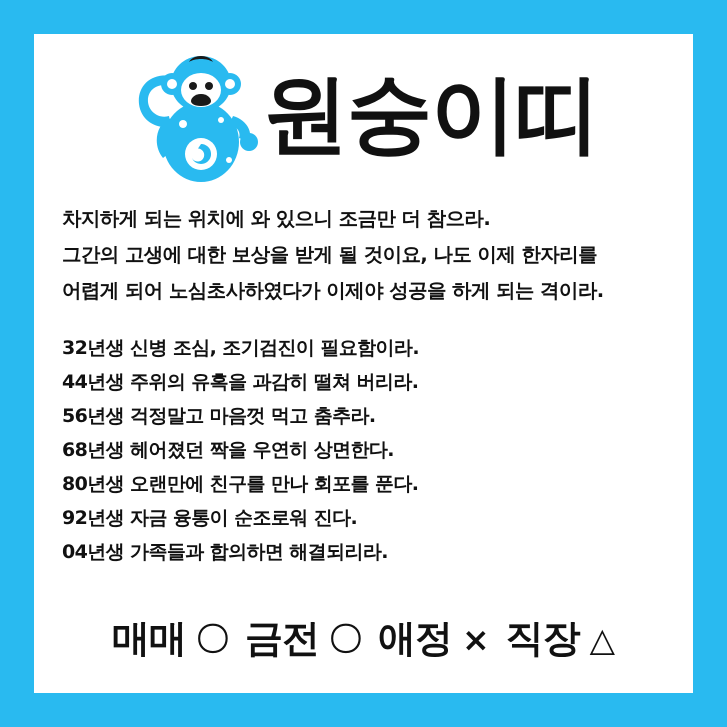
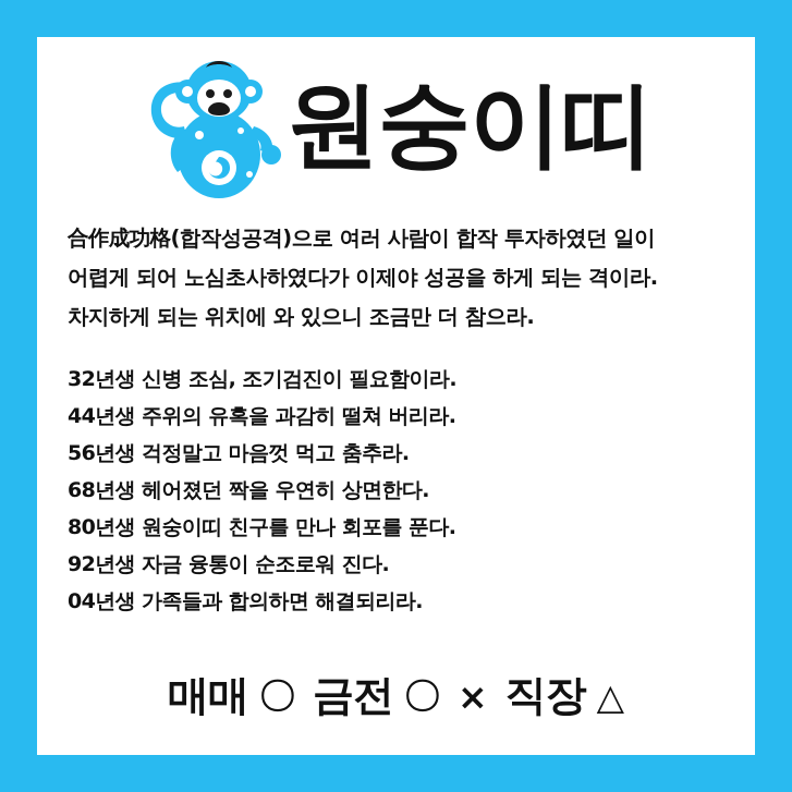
  원숭이띠
+ 合作成功格(합작성공격)으로 여러 사람이 합작 투자하였던 일이
- 차지하게 되는 위치에 와 있으니 조금만 더 참으라.
+ 어렵게 되어 노심초사하였다가 이제야 성공을 하게 되는 격이라.
- 그간의 고생에 대한 보상을 받게 될 것이요, 나도 이제 한자리를
- 어렵게 되어 노심초사하였다가 이제야 성공을 하게 되는 격이라.
+ 차지하게 되는 위치에 와 있으니 조금만 더 참으라.
  32년생 신병 조심, 조기검진이 필요함이라.
  44년생 주위의 유혹을 과감히 떨쳐 버리라.
  56년생 걱정말고 마음껏 먹고 춤추라.
  68년생 헤어졌던 짝을 우연히 상면한다.
- 80년생 오랜만에 친구를 만나 회포를 푼다.
+ 80년생 원숭이띠 친구를 만나 회포를 푼다.
  92년생 자금 융통이 순조로워 진다.
  04년생 가족들과 합의하면 해결되리라.
  매매
  〇
  금전
  〇
- 애정
  ×
  직장
  △
